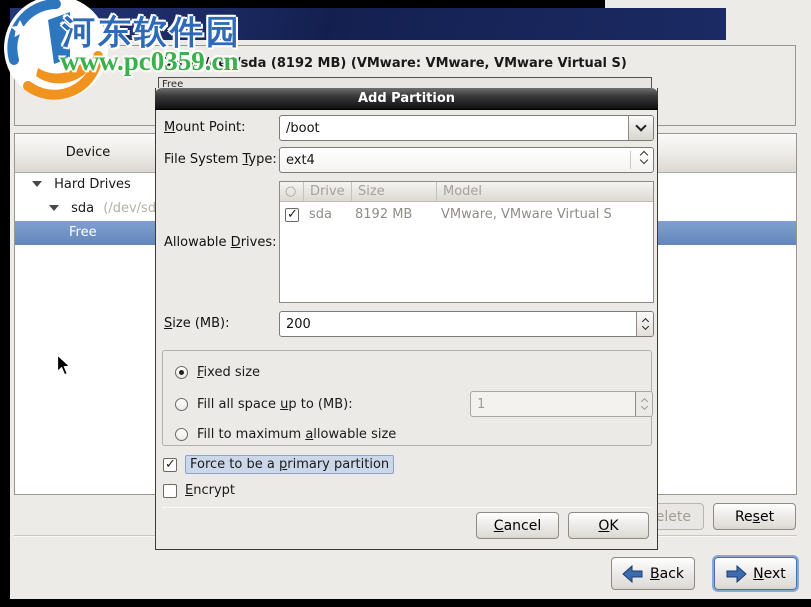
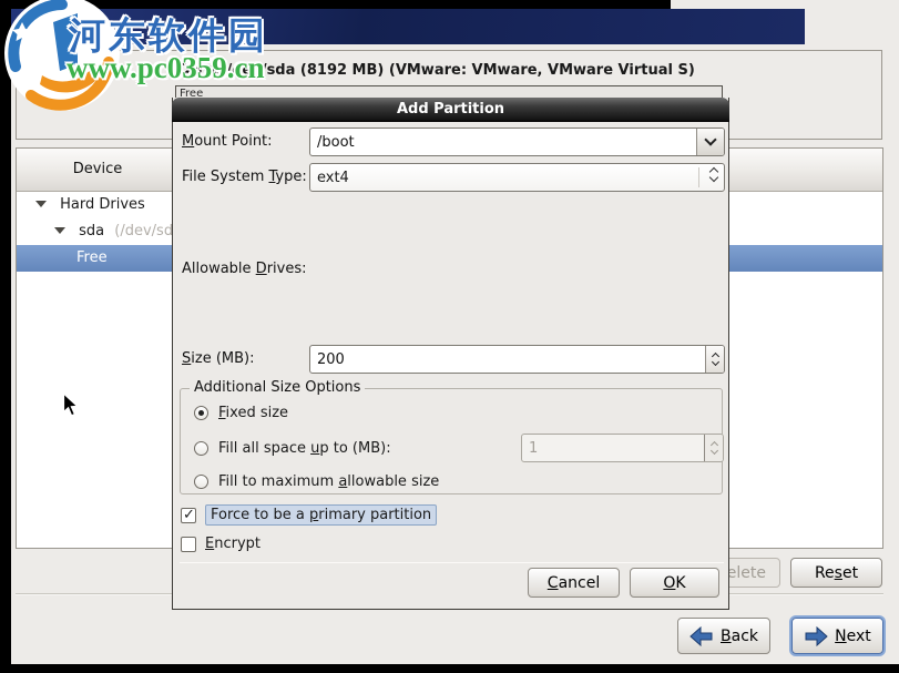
  河东软件园
  www.pc0359.cn
  Drive /dev/sda (8192 MB) (VMware: VMware, VMware Virtual S)
  Free
  Device
  Hard Drives
  sda (/dev/sd
  Free
  elete
  Reset
  Back
  Next
  Add Partition
  Mount Point:
  /boot
  File System Type:
  ext4
  Allowable Drives:
- ○
- Drive
- Size
- Model
- sda
- 8192 MB
- VMware, VMware Virtual S
  Size (MB):
  200
+ Additional Size Options
  Fixed size
  Fill all space up to (MB):
  1
  Fill to maximum allowable size
  Force to be a primary partition
  Encrypt
  Cancel
  OK
